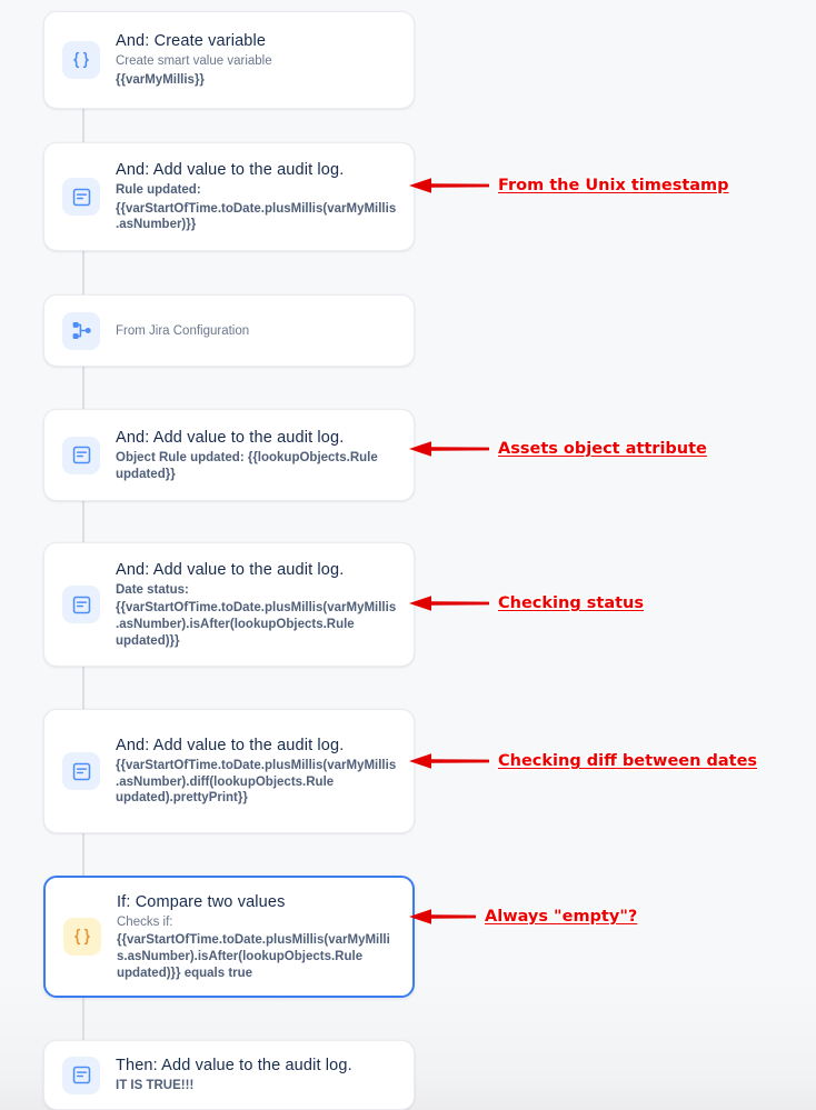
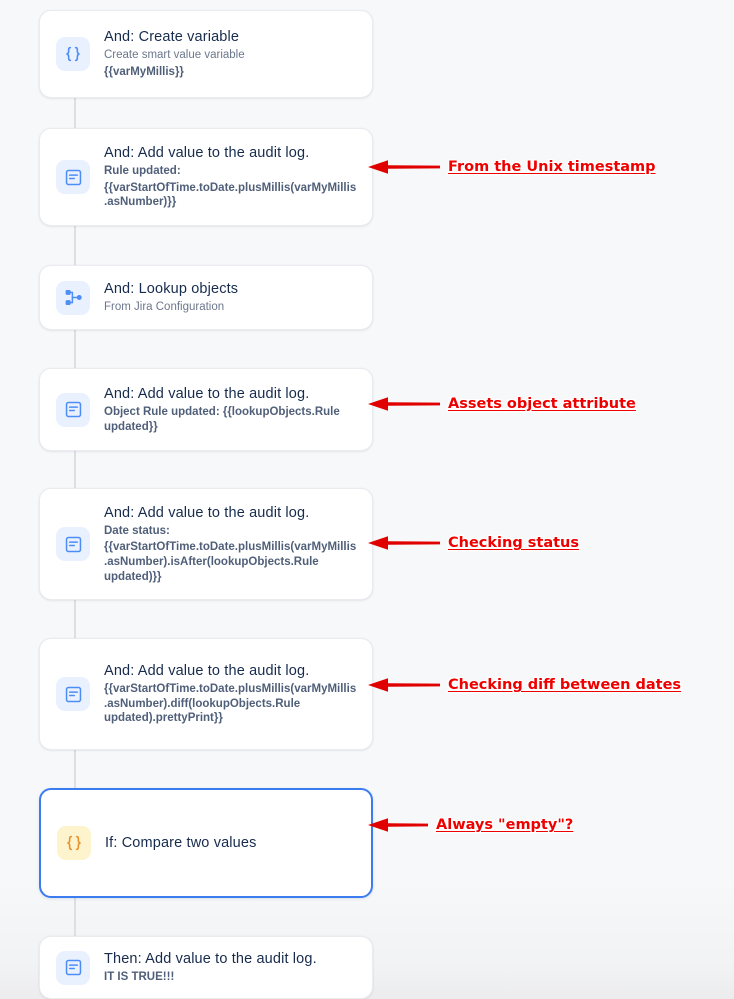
  And: Create variable
  Create smart value variable
  {{varMyMillis}}
  And: Add value to the audit log.
  Rule updated:
  {{varStartOfTime.toDate.plusMillis(varMyMillis.asNumber)}}
+ And: Lookup objects
  From Jira Configuration
  And: Add value to the audit log.
  Object Rule updated: {{lookupObjects.Rule updated}}
  And: Add value to the audit log.
  Date status:
  {{varStartOfTime.toDate.plusMillis(varMyMillis.asNumber).isAfter(lookupObjects.Rule updated)}}
  And: Add value to the audit log.
  {{varStartOfTime.toDate.plusMillis(varMyMillis.asNumber).diff(lookupObjects.Rule updated).prettyPrint}}
  If: Compare two values
- Checks if:
- {{varStartOfTime.toDate.plusMillis(varMyMillis.asNumber).isAfter(lookupObjects.Rule updated)}} equals true
  Then: Add value to the audit log.
  IT IS TRUE!!!
  From the Unix timestamp
  Assets object attribute
  Checking status
  Checking diff between dates
  Always "empty"?
